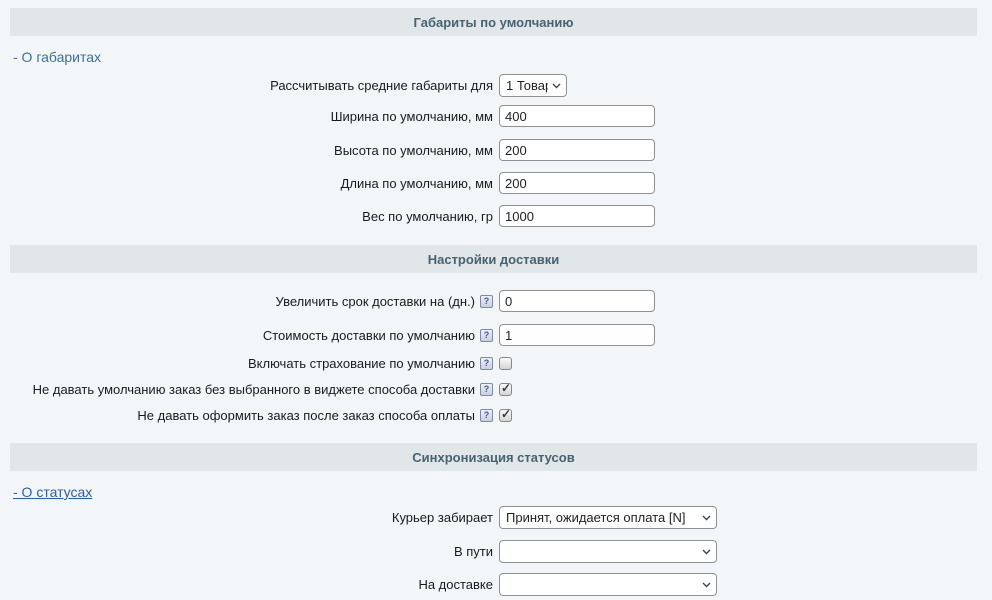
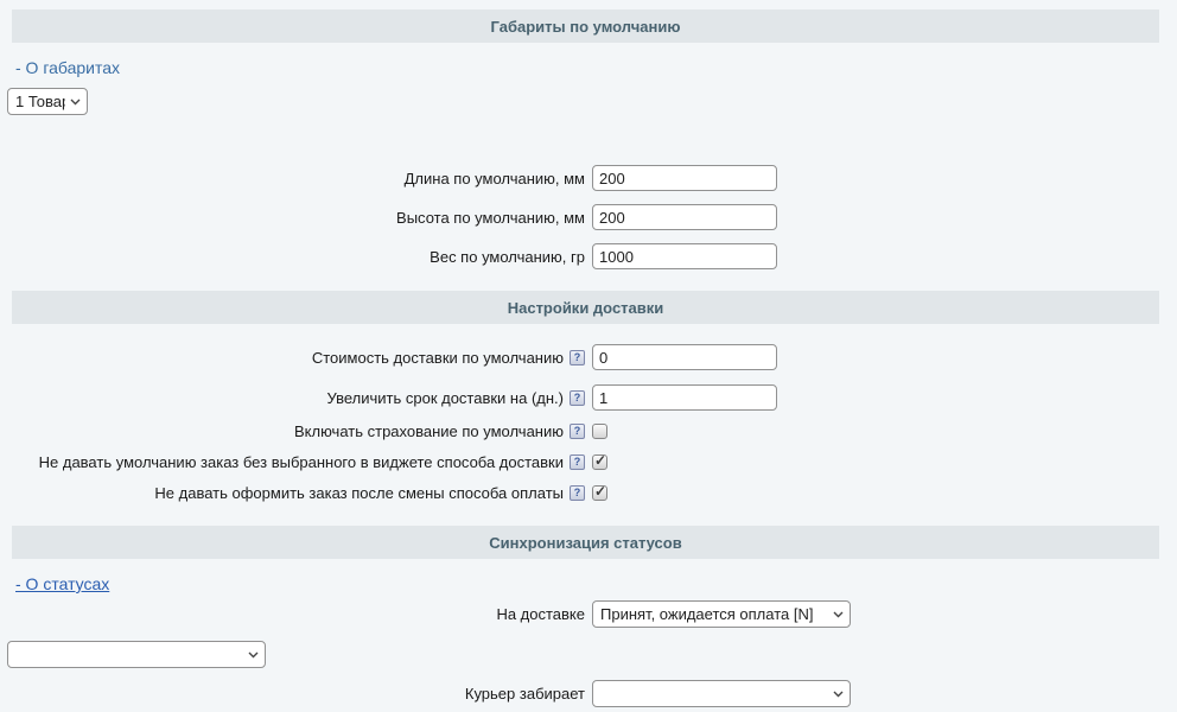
  Габариты по умолчанию
  - О габаритах
- Рассчитывать средние габариты для
  1 Това
- Ширина по умолчанию, мм
- 400
- Высота по умолчанию, мм
+ Длина по умолчанию, мм
  200
- Длина по умолчанию, мм
+ Высота по умолчанию, мм
  200
  Вес по умолчанию, гр
  1000
  Настройки доставки
- Увеличить срок доставки на (дн.)
+ Стоимость доставки по умолчанию
  ?
  0
- Стоимость доставки по умолчанию
+ Увеличить срок доставки на (дн.)
  ?
  1
  Включать страхование по умолчанию
  ?
  Не давать умолчанию заказ без выбранного в виджете способа доставки
  ?
- Не давать оформить заказ после заказ способа оплаты
+ Не давать оформить заказ после смены способа оплаты
  ?
  Синхронизация статусов
  - О статусах
- Курьер забирает
+ На доставке
  Принят, ожидается оплата [N]
- В пути
- На доставке
+ Курьер забирает
